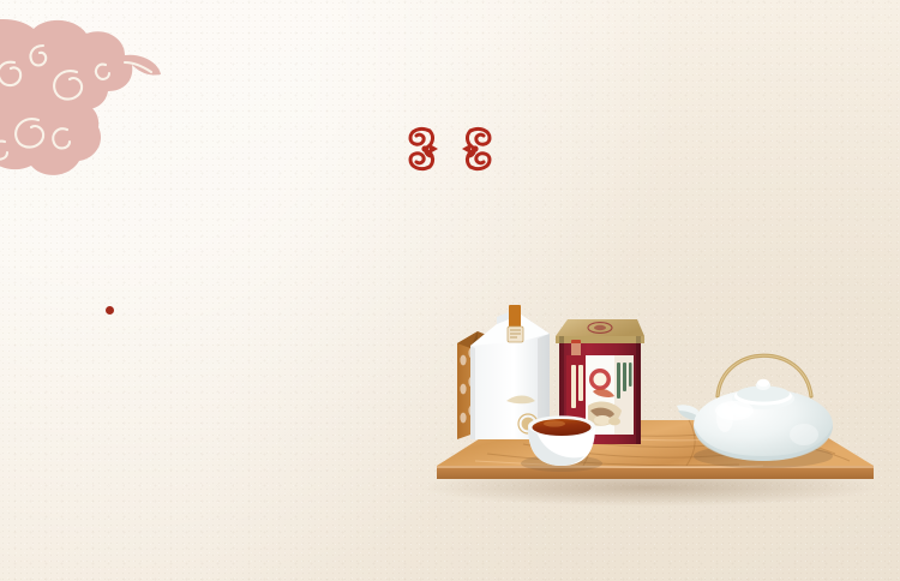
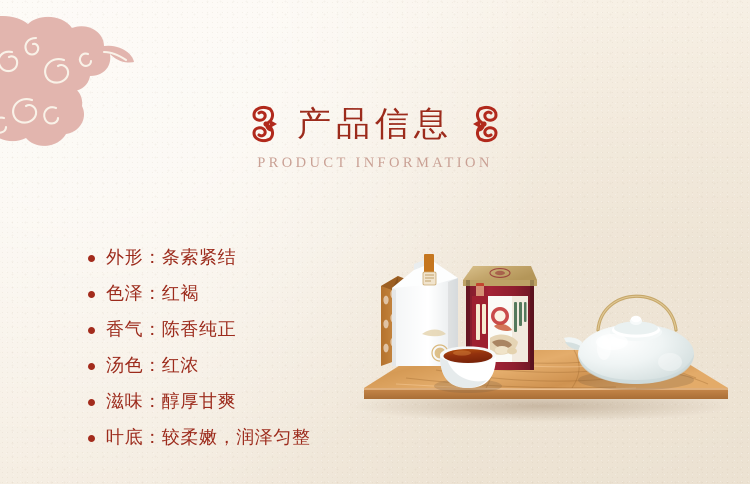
+ 产品信息
+ PRODUCT INFORMATION
+ 外形：条索紧结
+ 色泽：红褐
+ 香气：陈香纯正
+ 汤色：红浓
+ 滋味：醇厚甘爽
+ 叶底：较柔嫩，润泽匀整
